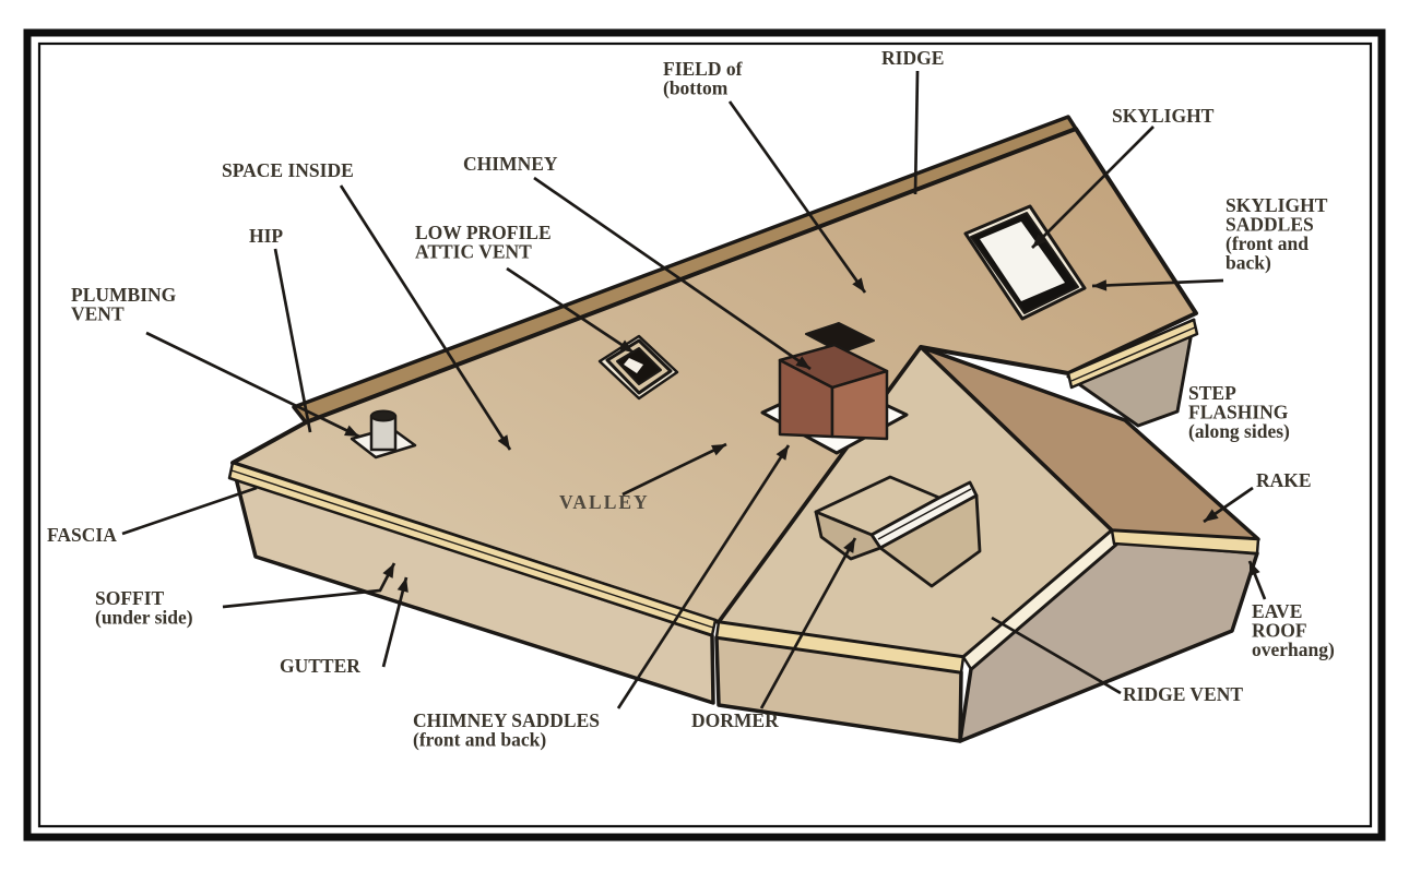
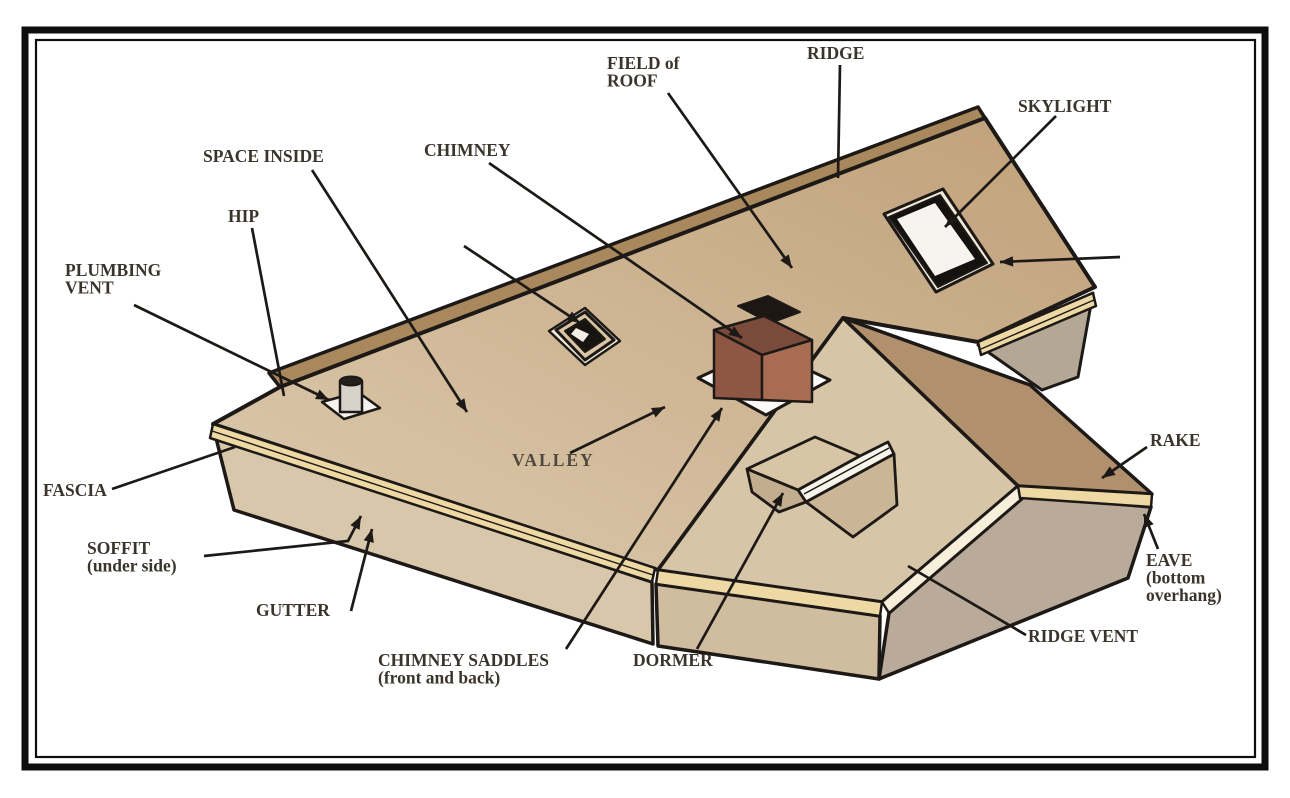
- FIELD of (bottom
+ FIELD of ROOF
  RIDGE
  SKYLIGHT
- SKYLIGHT SADDLES (front and back)
  SPACE INSIDE
  CHIMNEY
  HIP
- LOW PROFILE ATTIC VENT
  PLUMBING VENT
- STEP FLASHING (along sides)
  RAKE
  FASCIA
  VALLEY
  SOFFIT (under side)
  GUTTER
  CHIMNEY SADDLES (front and back)
  DORMER
  RIDGE VENT
- EAVE ROOF overhang)
+ EAVE (bottom overhang)
